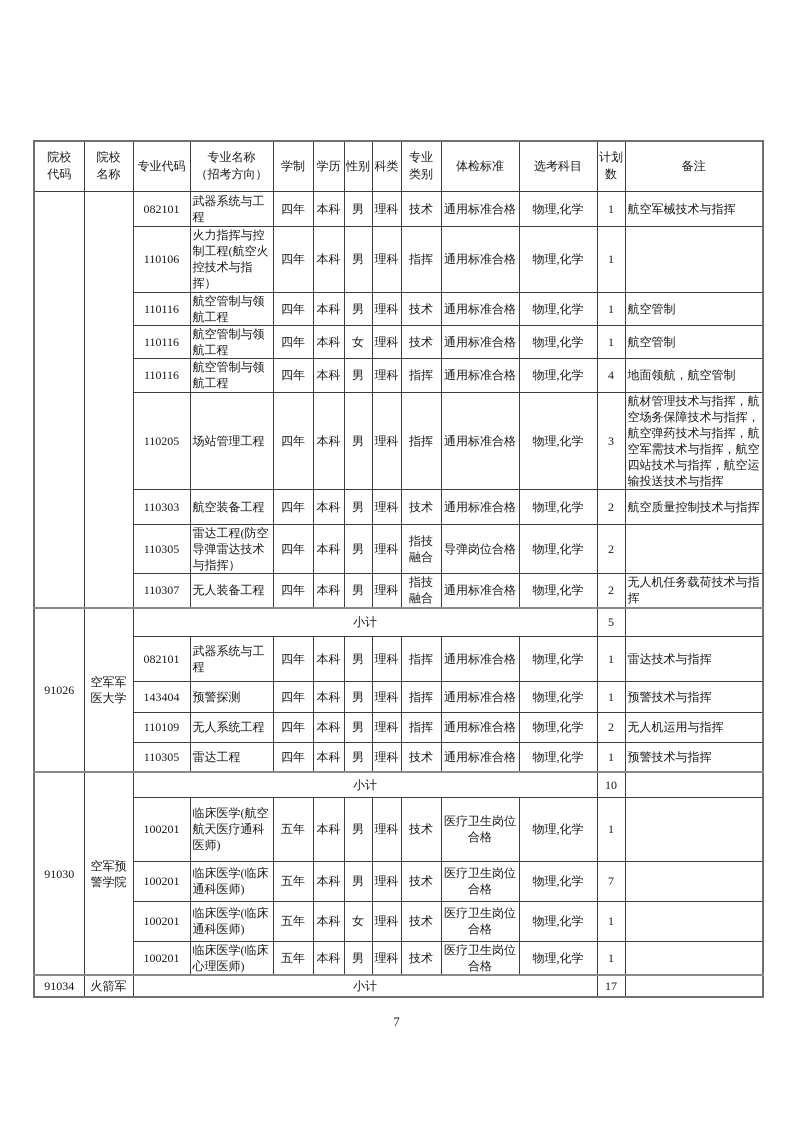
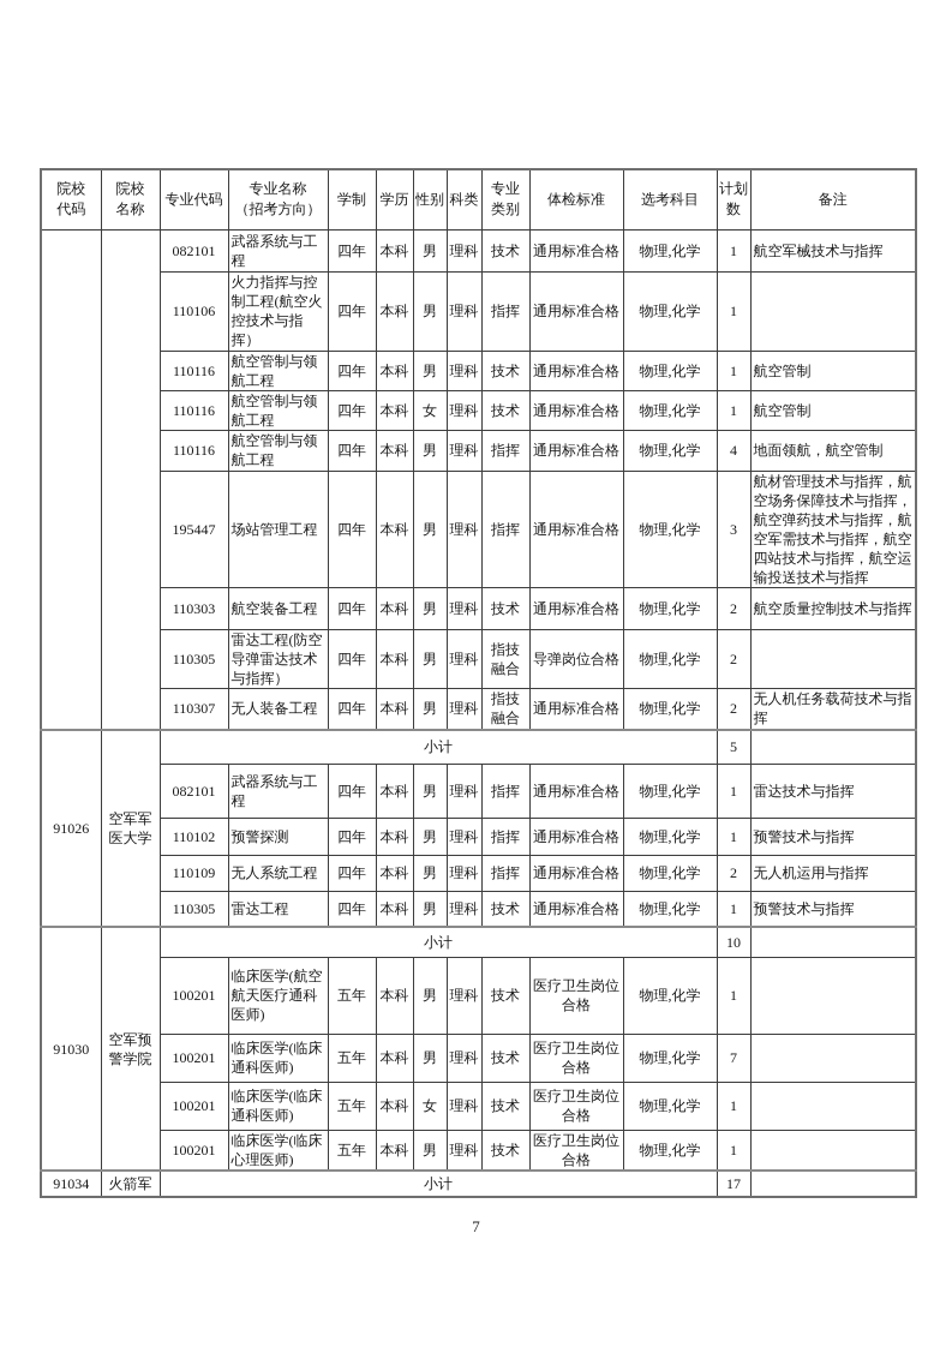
  院校 代码	院校 名称	专业代码	专业名称 （招考方向）	学制	学历	性别	科类	专业 类别	体检标准	选考科目	计划 数	备注
  		082101	武器系统与工程	四年	本科	男	理科	技术	通用标准合格	物理,化学	1	航空军械技术与指挥
  110106	火力指挥与控制工程(航空火控技术与指挥）	四年	本科	男	理科	指挥	通用标准合格	物理,化学	1
  110116	航空管制与领航工程	四年	本科	男	理科	技术	通用标准合格	物理,化学	1	航空管制
  110116	航空管制与领航工程	四年	本科	女	理科	技术	通用标准合格	物理,化学	1	航空管制
  110116	航空管制与领航工程	四年	本科	男	理科	指挥	通用标准合格	物理,化学	4	地面领航，航空管制
- 110205	场站管理工程	四年	本科	男	理科	指挥	通用标准合格	物理,化学	3	航材管理技术与指挥，航空场务保障技术与指挥，航空弹药技术与指挥，航空军需技术与指挥，航空四站技术与指挥，航空运输投送技术与指挥
+ 195447	场站管理工程	四年	本科	男	理科	指挥	通用标准合格	物理,化学	3	航材管理技术与指挥，航空场务保障技术与指挥，航空弹药技术与指挥，航空军需技术与指挥，航空四站技术与指挥，航空运输投送技术与指挥
  110303	航空装备工程	四年	本科	男	理科	技术	通用标准合格	物理,化学	2	航空质量控制技术与指挥
  110305	雷达工程(防空导弹雷达技术与指挥）	四年	本科	男	理科	指技 融合	导弹岗位合格	物理,化学	2
  110307	无人装备工程	四年	本科	男	理科	指技 融合	通用标准合格	物理,化学	2	无人机任务载荷技术与指挥
  91026	空军军医大学	小计	5
  082101	武器系统与工程	四年	本科	男	理科	指挥	通用标准合格	物理,化学	1	雷达技术与指挥
- 143404	预警探测	四年	本科	男	理科	指挥	通用标准合格	物理,化学	1	预警技术与指挥
+ 110102	预警探测	四年	本科	男	理科	指挥	通用标准合格	物理,化学	1	预警技术与指挥
  110109	无人系统工程	四年	本科	男	理科	指挥	通用标准合格	物理,化学	2	无人机运用与指挥
  110305	雷达工程	四年	本科	男	理科	技术	通用标准合格	物理,化学	1	预警技术与指挥
  91030	空军预警学院	小计	10
  100201	临床医学(航空航天医疗通科医师)	五年	本科	男	理科	技术	医疗卫生岗位合格	物理,化学	1
  100201	临床医学(临床通科医师)	五年	本科	男	理科	技术	医疗卫生岗位合格	物理,化学	7
  100201	临床医学(临床通科医师)	五年	本科	女	理科	技术	医疗卫生岗位合格	物理,化学	1
  100201	临床医学(临床心理医师)	五年	本科	男	理科	技术	医疗卫生岗位合格	物理,化学	1
  91034	火箭军	小计	17
  7
